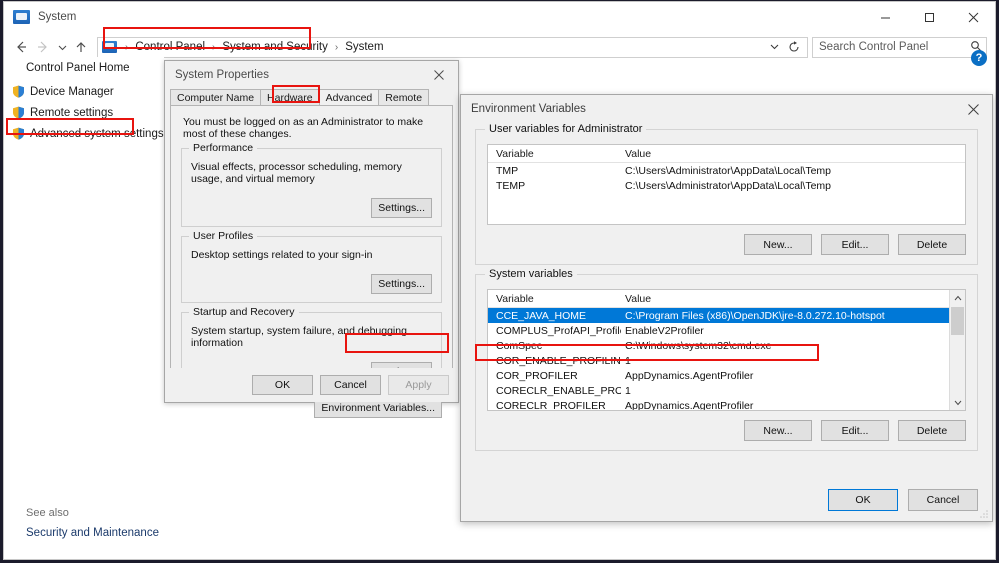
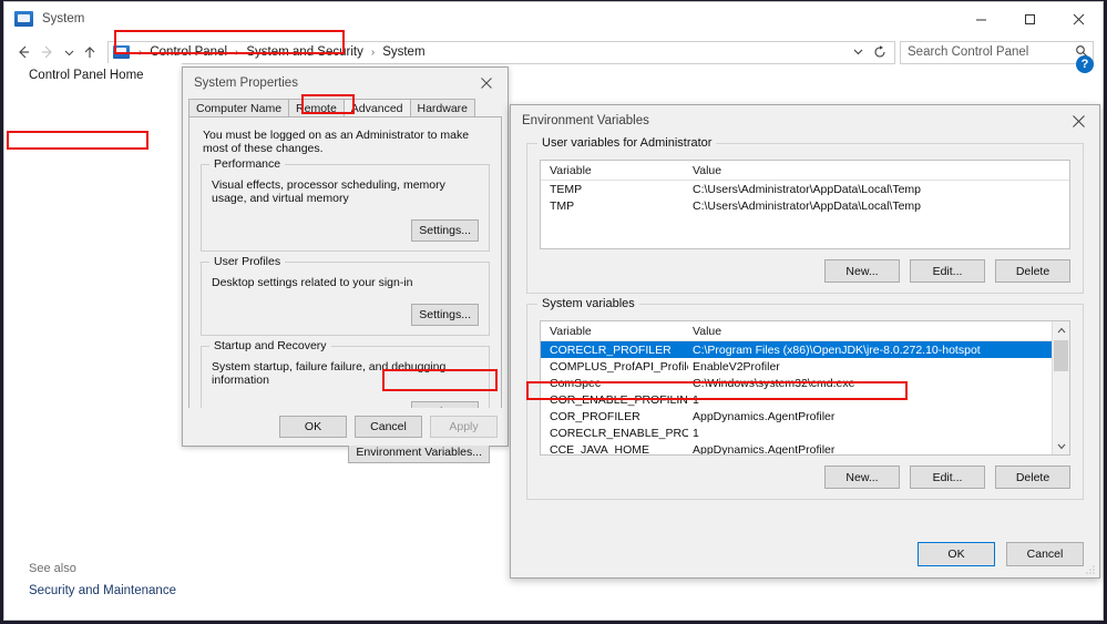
  System
  ›
  Control Panel
  ›
  System and Security
  ›
  System
  Search Control Panel
  ?
  Control Panel Home
- Device Manager
- Remote settings
- Advanced system settings
  See also
  Security and Maintenance
  System Properties
  Computer Name
- Hardware
+ Remote
  Advanced
- Remote
+ Hardware
  You must be logged on as an Administrator to make most of these changes.
  Performance
  Visual effects, processor scheduling, memory usage, and virtual memory
  Settings...
  User Profiles
  Desktop settings related to your sign-in
  Settings...
  Startup and Recovery
- System startup, system failure, and debugging information
+ System startup, failure failure, and debugging information
  Environment Variables...
  OK
  Cancel
  Apply
  Environment Variables
  User variables for Administrator
  Variable
  Value
- TMP
+ TEMP
  C:\Users\Administrator\AppData\Local\Temp
- TEMP
+ TMP
  C:\Users\Administrator\AppData\Local\Temp
  New...
  Edit...
  Delete
  System variables
  Variable
  Value
- CCE_JAVA_HOME
+ CORECLR_PROFILER
  C:\Program Files (x86)\OpenJDK\jre-8.0.272.10-hotspot
  COMPLUS_ProfAPI_Profil
  EnableV2Profiler
  ComSpec
  C:\Windows\system32\cmd.exe
  COR_ENABLE_PROFILIN
  1
  COR_PROFILER
  AppDynamics.AgentProfiler
  CORECLR_ENABLE_PRO
  1
- CORECLR_PROFILER
+ CCE_JAVA_HOME
  AppDynamics.AgentProfiler
  New...
  Edit...
  Delete
  OK
  Cancel
